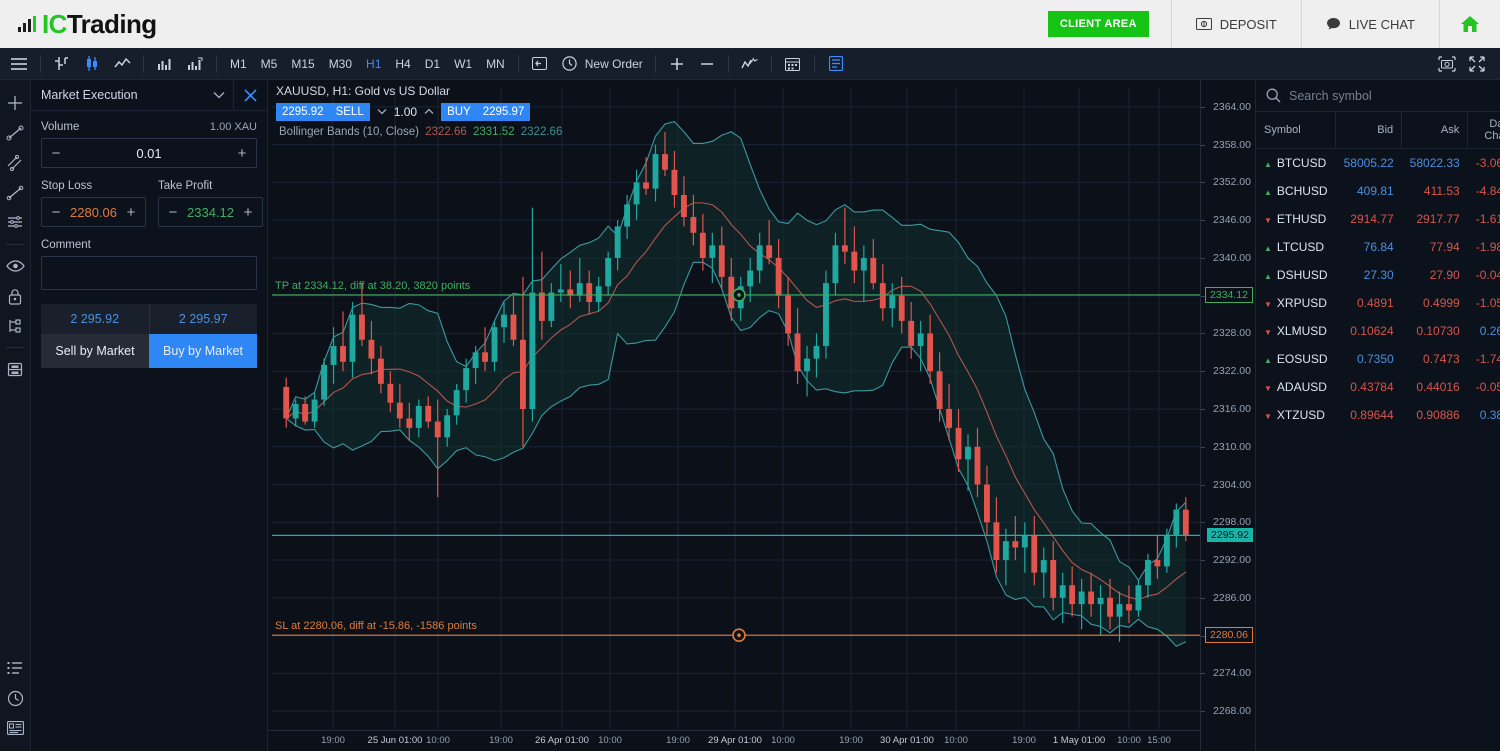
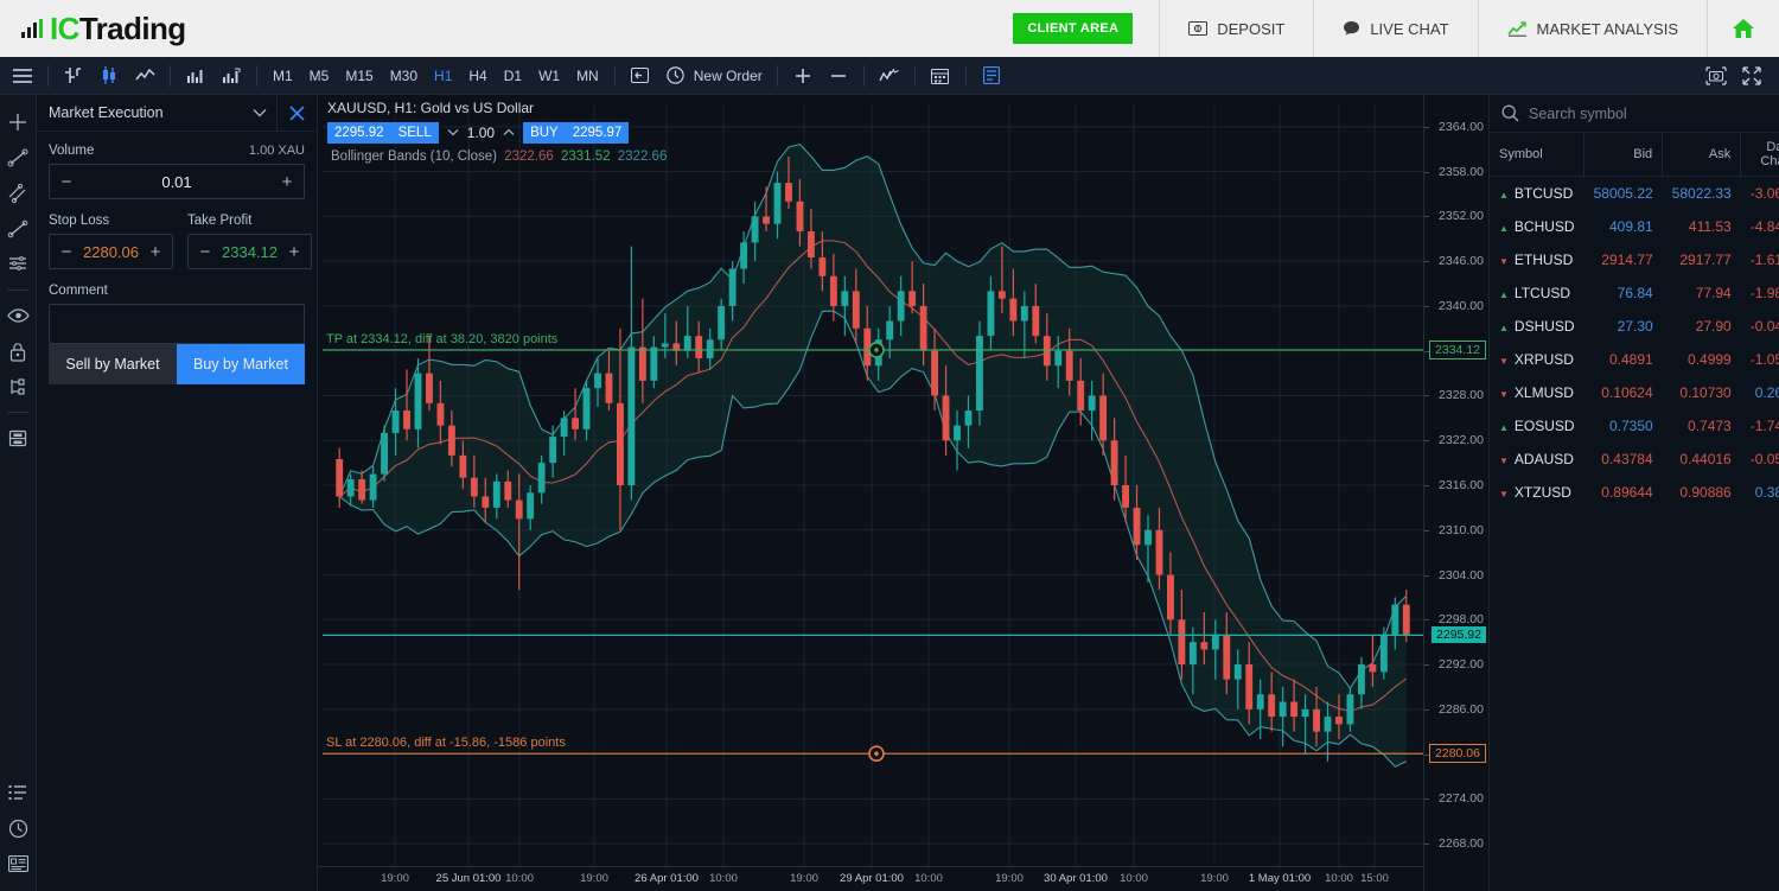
  ICTrading
  CLIENT AREA
  DEPOSIT
  LIVE CHAT
+ MARKET ANALYSIS
  M1
  M5
  M15
  M30
  H1
  H4
  D1
  W1
  MN
  New Order
  Market Execution
  Volume
  1.00 XAU
  −
  0.01
  +
  Stop Loss
  −
  2280.06
  +
  Take Profit
  −
  2334.12
  +
  Comment
- 2 295.92
- 2 295.97
  Sell by Market
  Buy by Market
  TP at 2334.12, diff at 38.20, 3820 points
  SL at 2280.06, diff at -15.86, -1586 points
  XAUUSD, H1: Gold vs US Dollar
  2295.92
  SELL
  1.00
  BUY
  2295.97
  Bollinger Bands (10, Close) 2322.66 2331.52 2322.66
  2364.00
  2358.00
  2352.00
  2346.00
  2340.00
  2328.00
  2322.00
  2316.00
  2310.00
  2304.00
  2298.00
  2292.00
  2286.00
  2274.00
  2268.00
  2334.12
  2295.92
  2280.06
  19:00
  25 Jun 01:00
  10:00
  19:00
  26 Apr 01:00
  10:00
  19:00
  29 Apr 01:00
  10:00
  19:00
  30 Apr 01:00
  10:00
  19:00
  1 May 01:00
  10:00
  15:00
  Search symbol
  ▲ BTCUSD	58005.22	58022.33	-3.0
  ▲ BCHUSD	409.81	411.53	-4.8
  ▼ ETHUSD	2914.77	2917.77	-1.6
  ▲ LTCUSD	76.84	77.94	-1.9
  ▲ DSHUSD	27.30	27.90	-0.0
  ▼ XRPUSD	0.4891	0.4999	-1.0
  ▼ XLMUSD	0.10624	0.10730	0.2
  ▲ EOSUSD	0.7350	0.7473	-1.7
  ▼ ADAUSD	0.43784	0.44016	-0.0
  ▼ XTZUSD	0.89644	0.90886	0.3
